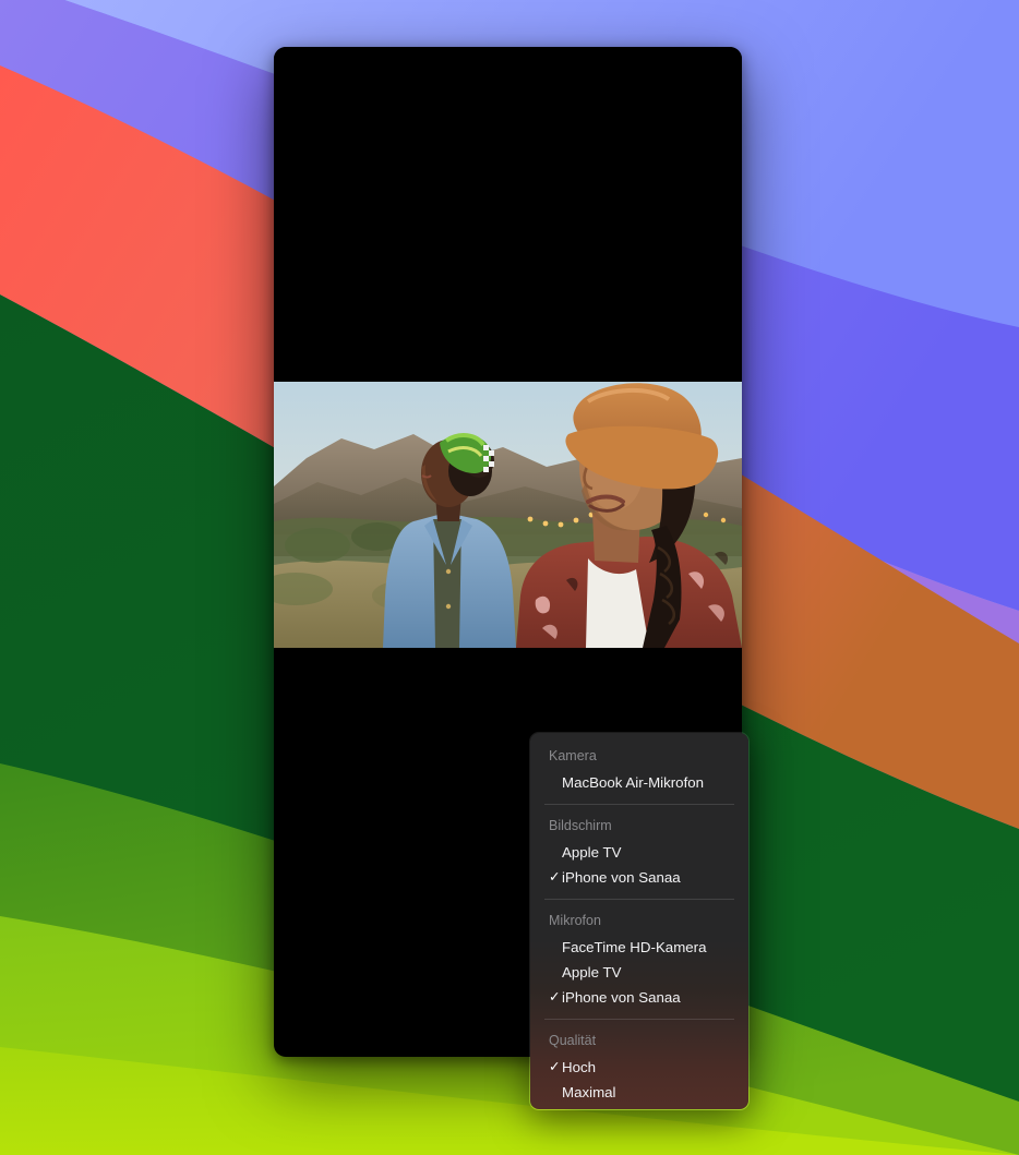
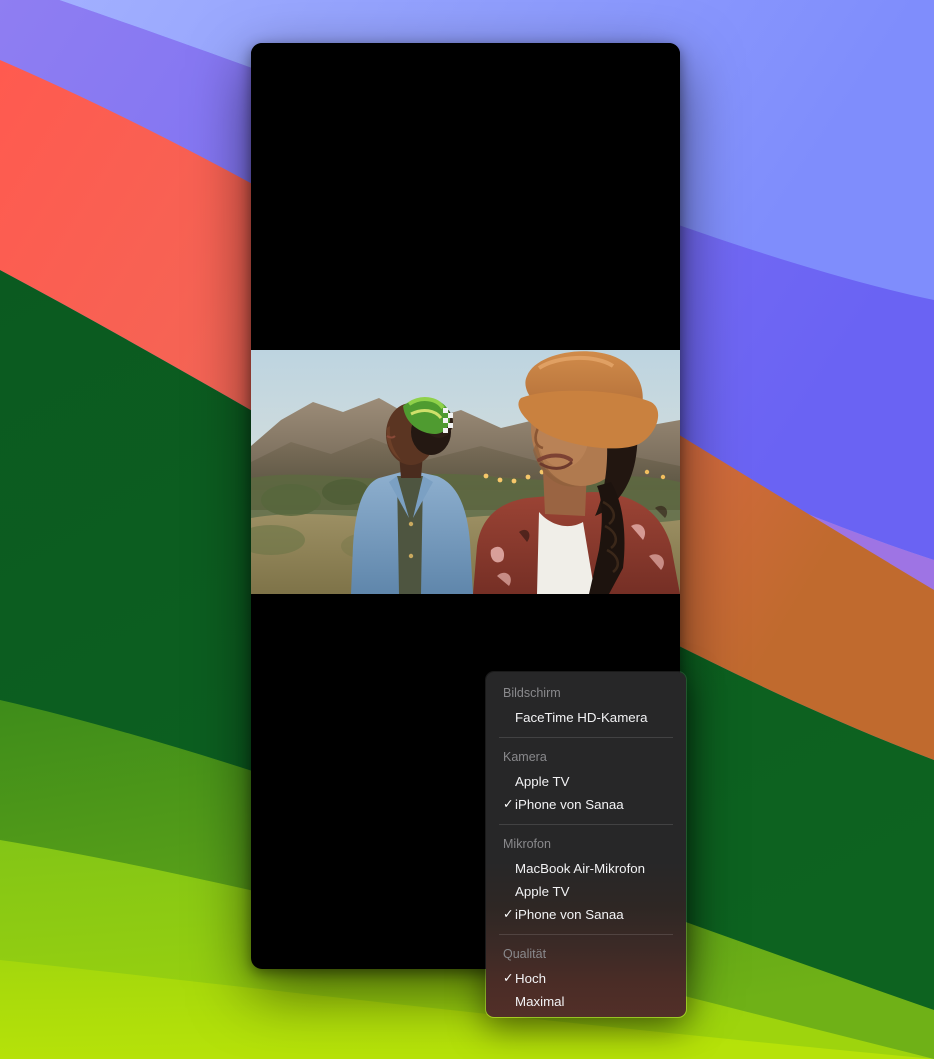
- Kamera
+ Bildschirm
- MacBook Air-Mikrofon
+ FaceTime HD-Kamera
- Bildschirm
+ Kamera
  Apple TV
  ✓
  iPhone von Sanaa
  Mikrofon
- FaceTime HD-Kamera
+ MacBook Air-Mikrofon
  Apple TV
  ✓
  iPhone von Sanaa
  Qualität
  ✓
  Hoch
  Maximal
